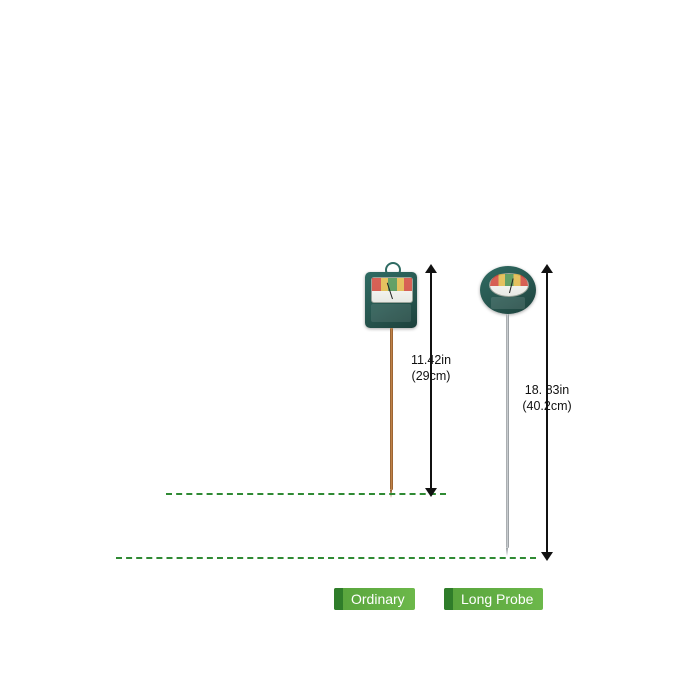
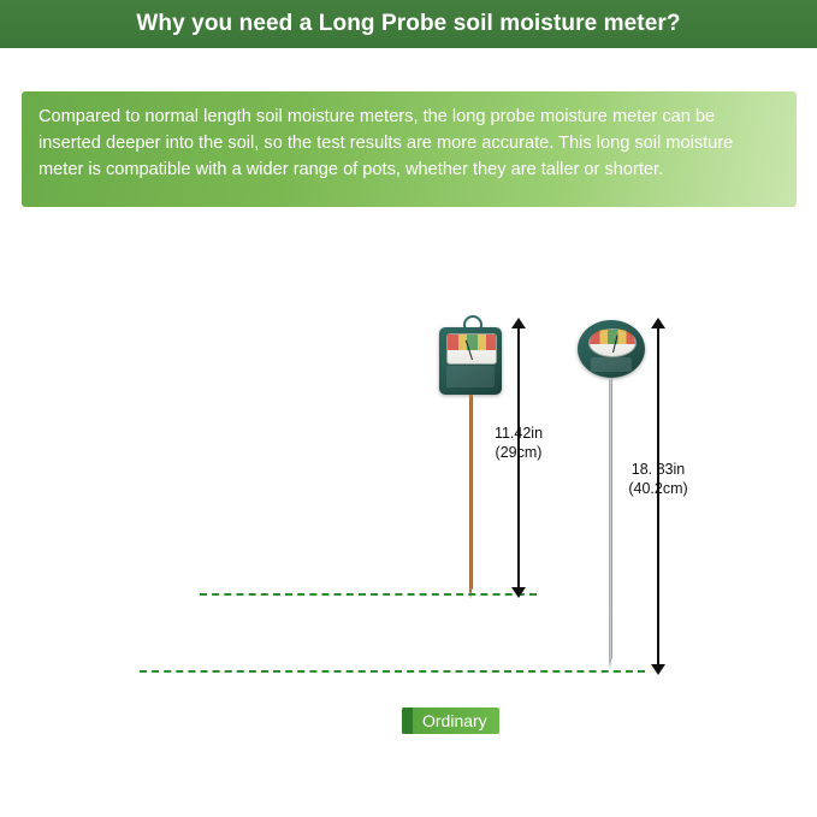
+ Why you need a Long Probe soil moisture meter?
+ Compared to normal length soil moisture meters, the long probe moisture meter can be inserted deeper into the soil, so the test results are more accurate. This long soil moisture meter is compatible with a wider range of pots, whether they are taller or shorter.
  11.42in
  (29cm)
  18. 83in
  (40.2cm)
  Ordinary
- Long Probe
